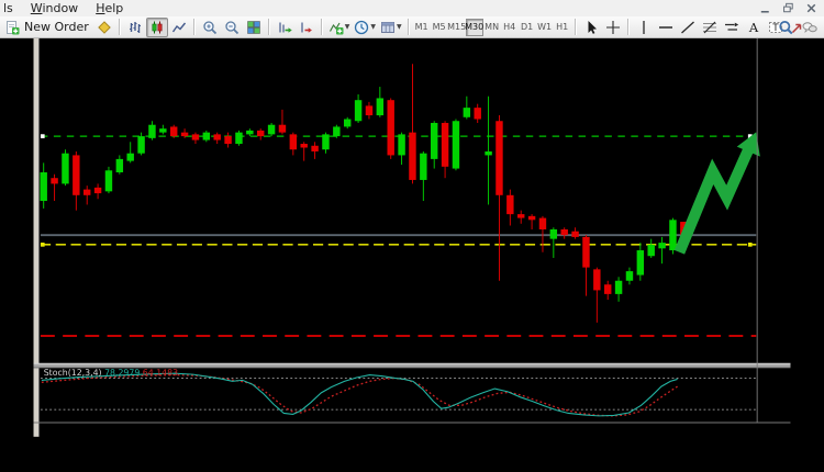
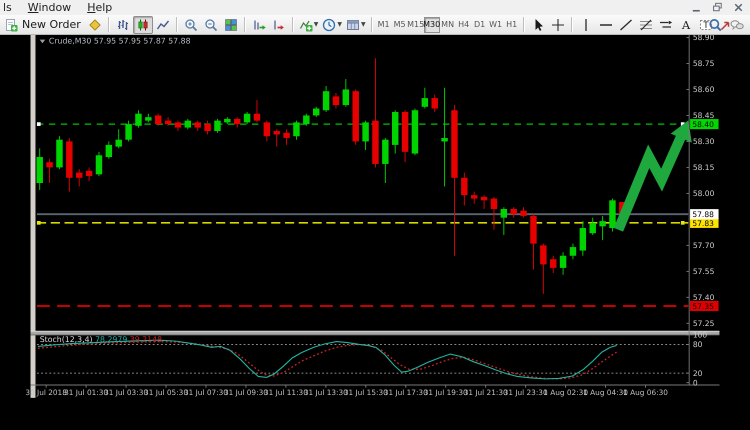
  ls
  Window
  Help
  New Order
  M1
  M5
  M15
  M30
  MN
  H4
  D1
  W1
  H1
  A
  T
- Stoch(12,3,4) 78.2979 64.1483
+ Stoch(12,3,4) 78.2979 39.2148
+ 58.90
+ 58.75
+ 58.60
+ 58.45
+ 58.30
+ 58.15
+ 58.00
+ 57.70
+ 57.55
+ 57.40
+ 57.25
+ 100
+ 80
+ 20
+ 0
+ 58.40
+ 57.83
+ 57.35
+ 57.88
+ 30 Jul 2018
+ 31 Jul 01:30
+ 31 Jul 03:30
+ 31 Jul 05:30
+ 31 Jul 07:30
+ 31 Jul 09:30
+ 31 Jul 11:30
+ 31 Jul 13:30
+ 31 Jul 15:30
+ 31 Jul 17:30
+ 31 Jul 19:30
+ 31 Jul 21:30
+ 31 Jul 23:30
+ 1 Aug 02:30
+ 1 Aug 04:30
+ 1 Aug 06:30
+ Crude,M30 57.95 57.95 57.87 57.88
